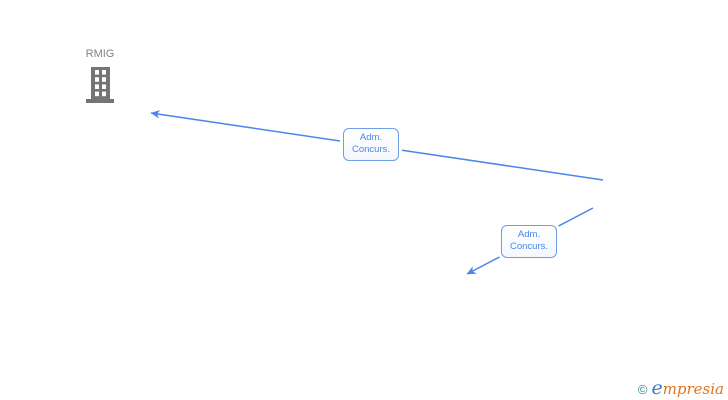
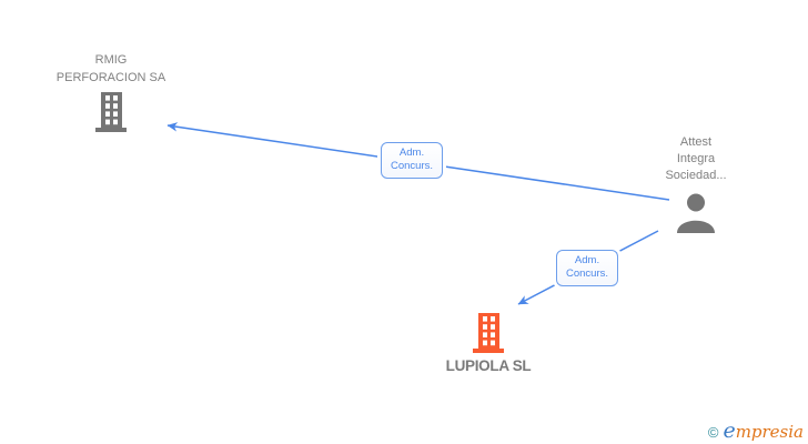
  RMIG
+ PERFORACION SA
+ Attest
+ Integra
+ Sociedad...
+ LUPIOLA SL
  Adm.
  Concurs.
  Adm.
  Concurs.
  ©
  e
  mpresia
